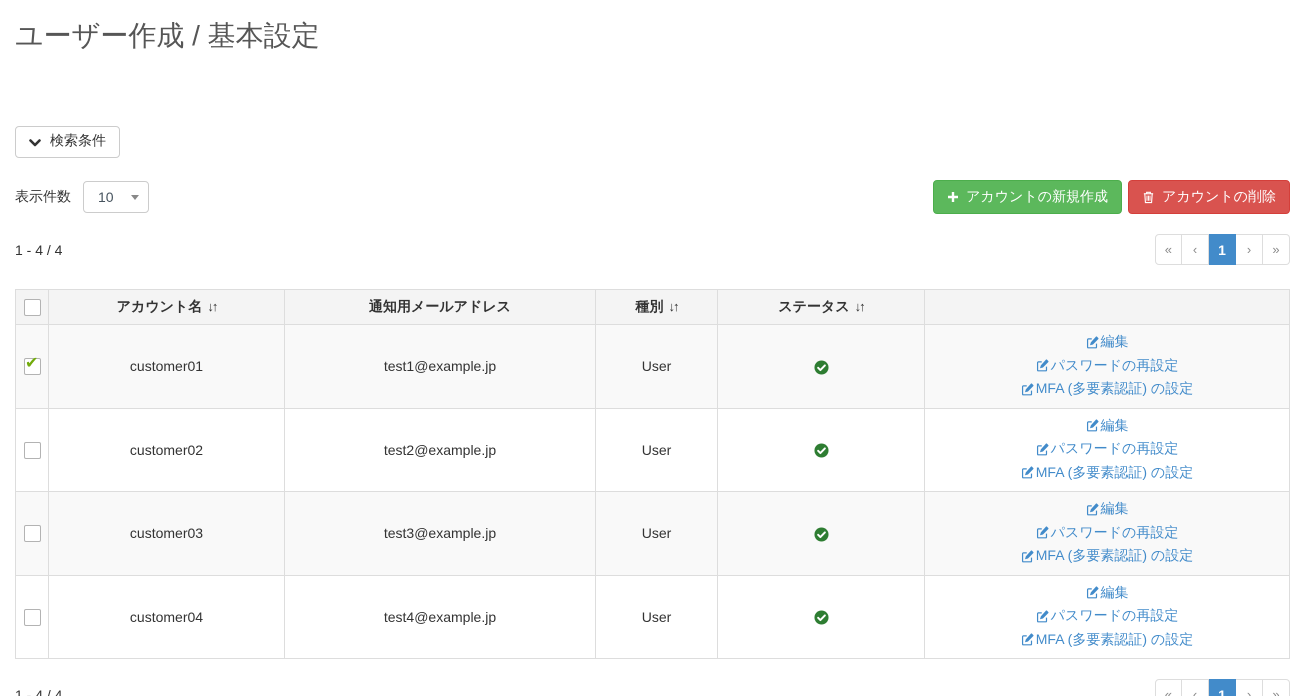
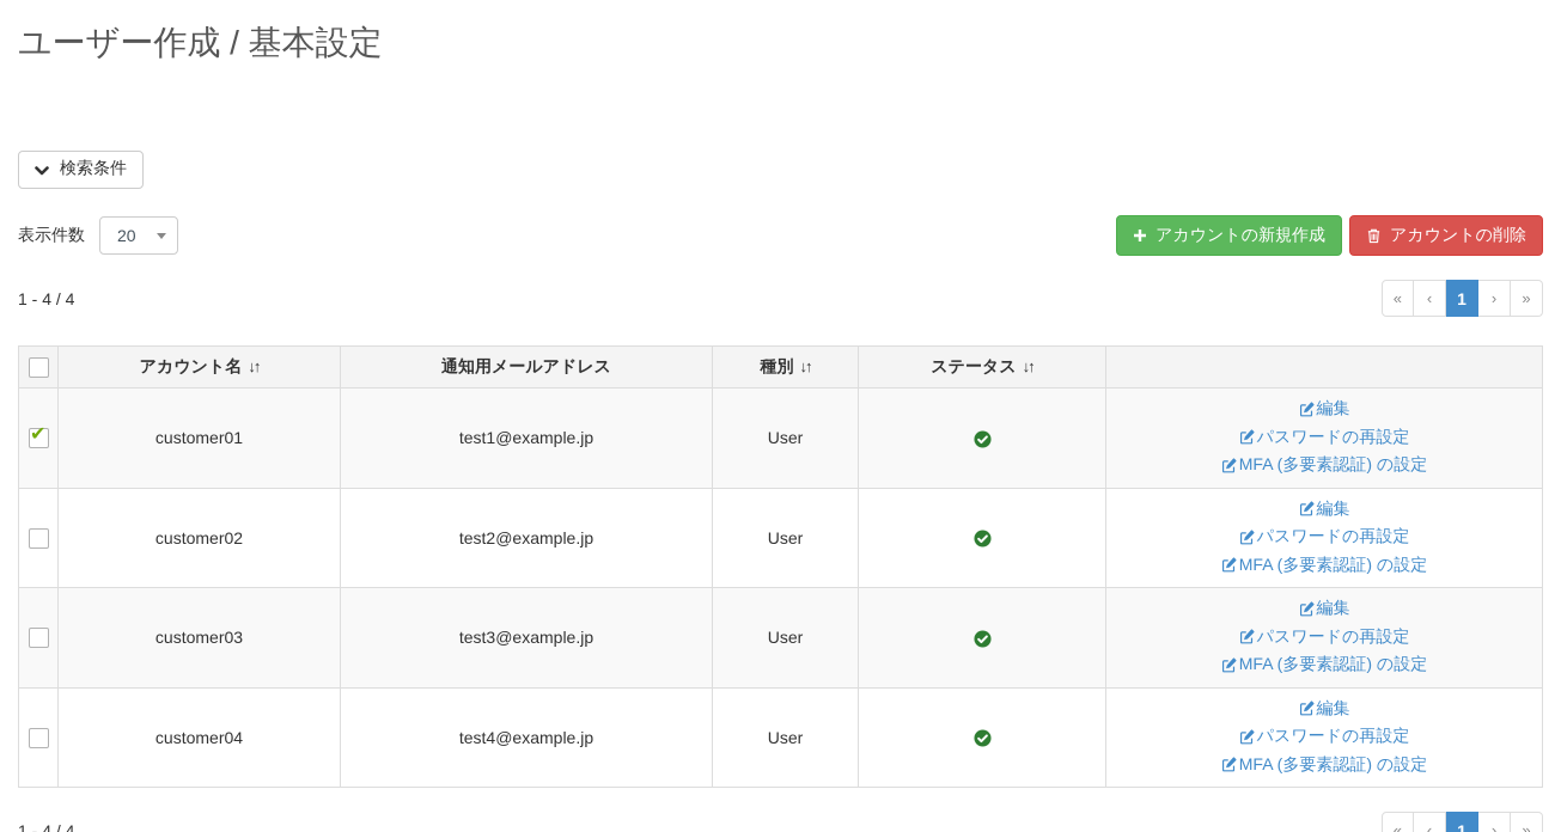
  ユーザー作成 / 基本設定
  検索条件
  表示件数
- 10
+ 20
  アカウントの新規作成
  アカウントの削除
  1 - 4 / 4
  «
  ‹
  1
  ›
  »
  	アカウント名 ↓↑	通知用メールアドレス	種別 ↓↑	ステータス ↓↑
  ✔	customer01	test1@example.jp	User		編集 パスワードの再設定 MFA (多要素認証) の設定
  	customer02	test2@example.jp	User		編集 パスワードの再設定 MFA (多要素認証) の設定
  	customer03	test3@example.jp	User		編集 パスワードの再設定 MFA (多要素認証) の設定
  	customer04	test4@example.jp	User		編集 パスワードの再設定 MFA (多要素認証) の設定
  1 - 4 / 4
  «
  ‹
  1
  ›
  »
